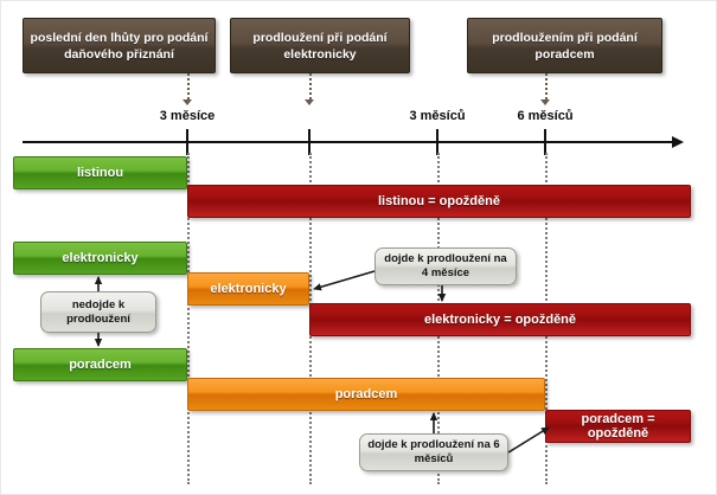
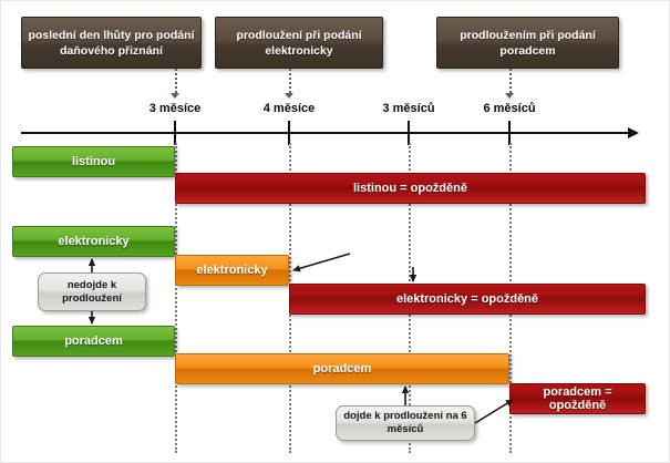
  poslední den lhůty pro podání daňového přiznání
  prodloužení při podání elektronicky
  prodloužením při podání poradcem
  3 měsíce
+ 4 měsíce
  3 měsíců
  6 měsíců
  listinou
  listinou = opožděně
  elektronicky
  elektronicky
  elektronicky = opožděně
  poradcem
  poradcem
  poradcem = opožděně
  nedojde k prodloužení
- dojde k prodloužení na 4 měsíce
  dojde k prodloužení na 6 měsíců
